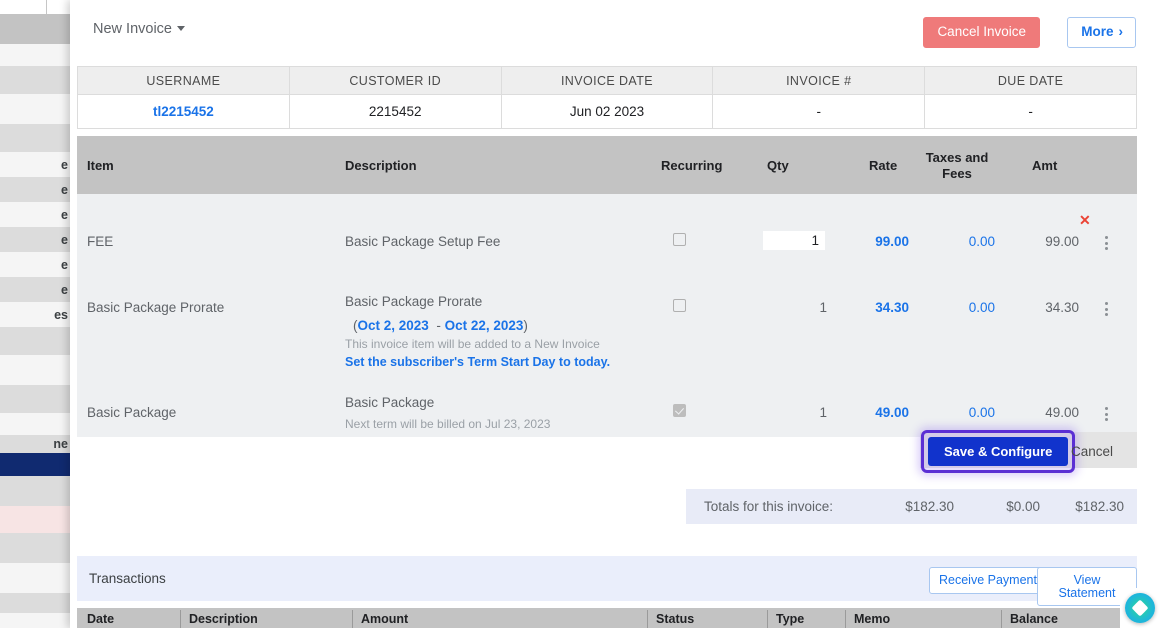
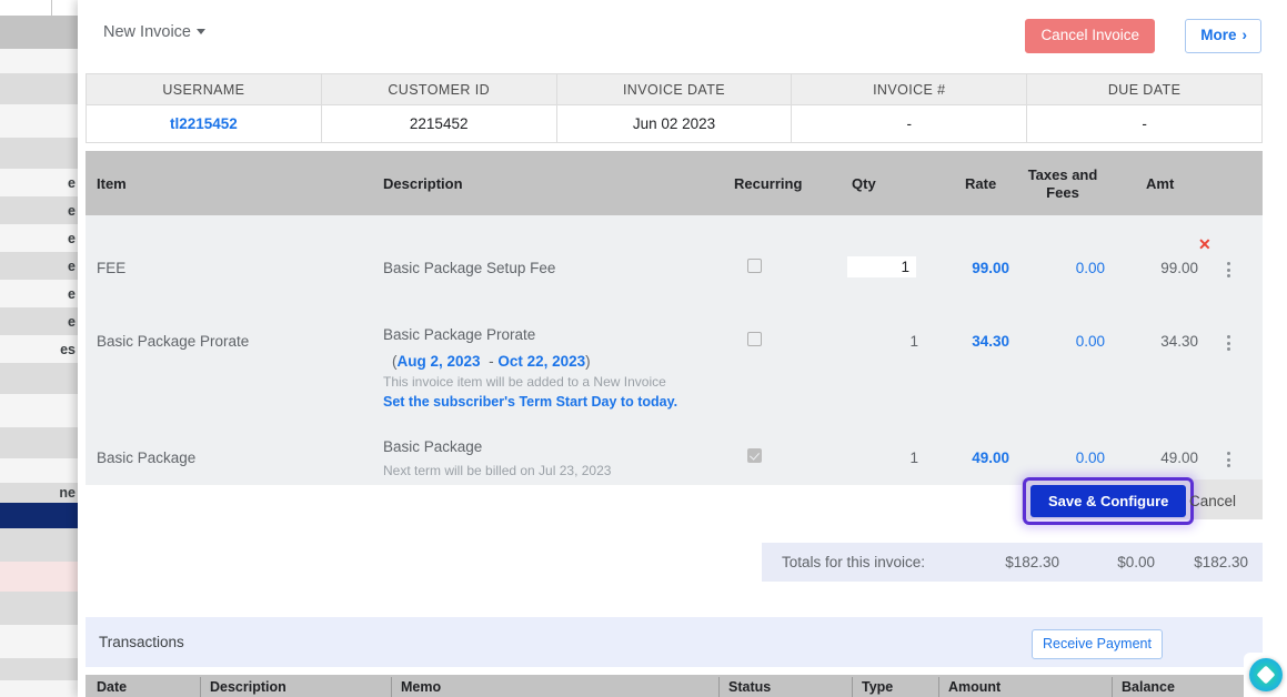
  e
  e
  e
  e
  e
  e
  es
  ne
  New Invoice
  Cancel Invoice
  More ›
  USERNAME	CUSTOMER ID	INVOICE DATE	INVOICE #	DUE DATE
  tl2215452	2215452	Jun 02 2023	-	-
  Item
  Description
  Recurring
  Qty
  Rate
  Taxes and
  Fees
  Amt
  FEE
  Basic Package Setup Fee
  1
  99.00
  0.00
  99.00
  ✕
  Basic Package Prorate
  Basic Package Prorate
- (Oct 2, 2023 - Oct 22, 2023)
+ (Aug 2, 2023 - Oct 22, 2023)
  This invoice item will be added to a New Invoice
  Set the subscriber's Term Start Day to today.
  1
  34.30
  0.00
  34.30
  Basic Package
  Basic Package
  Next term will be billed on Jul 23, 2023
  1
  49.00
  0.00
  49.00
  Save & Configure
  Cancel
  Totals for this invoice:
  $182.30
  $0.00
  $182.30
  Transactions
  Receive Payment
- View Statement
  Date
  Description
- Amount
+ Memo
  Status
  Type
- Memo
+ Amount
  Balance
